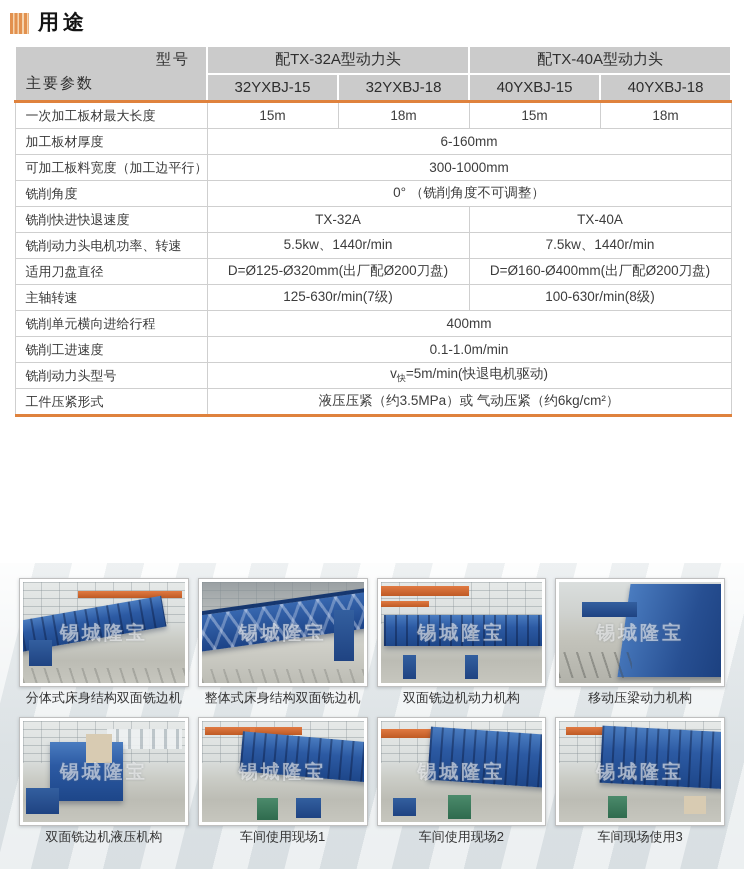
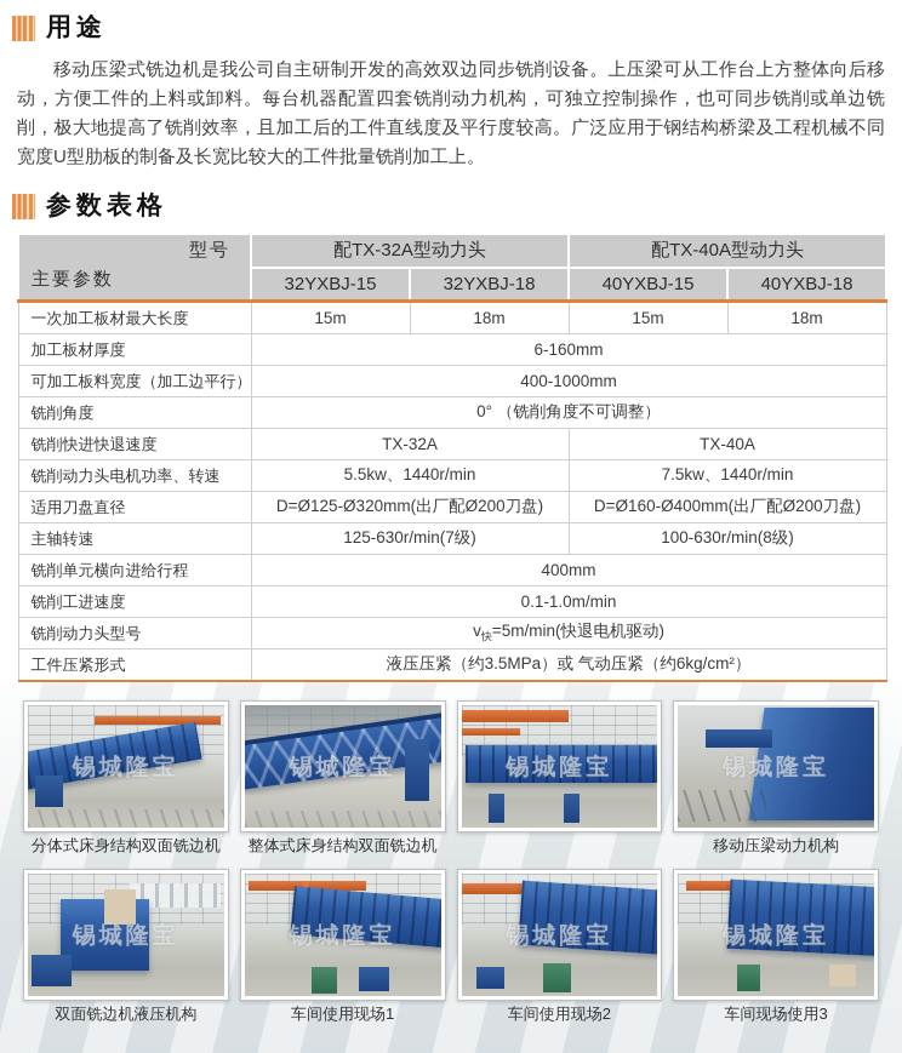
  用途
+ 移动压梁式铣边机是我公司自主研制开发的高效双边同步铣削设备。上压梁可从工作台上方整体向后移动，方便工件的上料或卸料。每台机器配置四套铣削动力机构，可独立控制操作，也可同步铣削或单边铣削，极大地提高了铣削效率，且加工后的工件直线度及平行度较高。广泛应用于钢结构桥梁及工程机械不同宽度U型肋板的制备及长宽比较大的工件批量铣削加工上。
+ 参数表格
  型号 主要参数	配TX-32A型动力头	配TX-40A型动力头
  32YXBJ-15	32YXBJ-18	40YXBJ-15	40YXBJ-18
  一次加工板材最大长度	15m	18m	15m	18m
  加工板材厚度	6-160mm
- 可加工板料宽度（加工边平行）	300-1000mm
+ 可加工板料宽度（加工边平行）	400-1000mm
  铣削角度	0° （铣削角度不可调整）
  铣削快进快退速度	TX-32A	TX-40A
  铣削动力头电机功率、转速	5.5kw、1440r/min	7.5kw、1440r/min
  适用刀盘直径	D=Ø125-Ø320mm(出厂配Ø200刀盘)	D=Ø160-Ø400mm(出厂配Ø200刀盘)
  主轴转速	125-630r/min(7级)	100-630r/min(8级)
  铣削单元横向进给行程	400mm
  铣削工进速度	0.1-1.0m/min
  铣削动力头型号	v快=5m/min(快退电机驱动)
  工件压紧形式	液压压紧（约3.5MPa）或 气动压紧（约6kg/cm²）
  锡城隆宝
  分体式床身结构双面铣边机
  锡城隆宝
  整体式床身结构双面铣边机
  锡城隆宝
- 双面铣边机动力机构
  锡城隆宝
  移动压梁动力机构
  锡城隆宝
  双面铣边机液压机构
  锡城隆宝
  车间使用现场1
  锡城隆宝
  车间使用现场2
  锡城隆宝
  车间现场使用3
